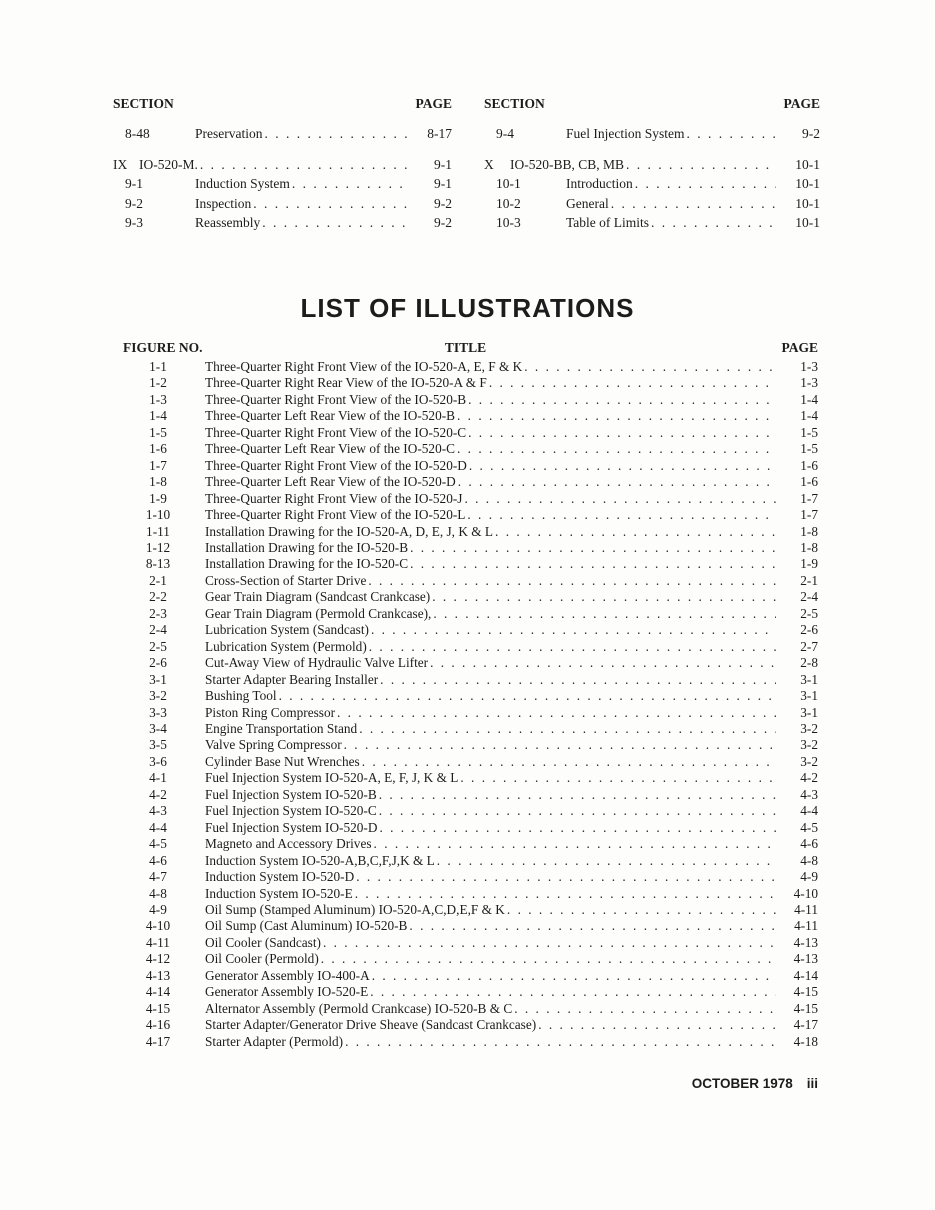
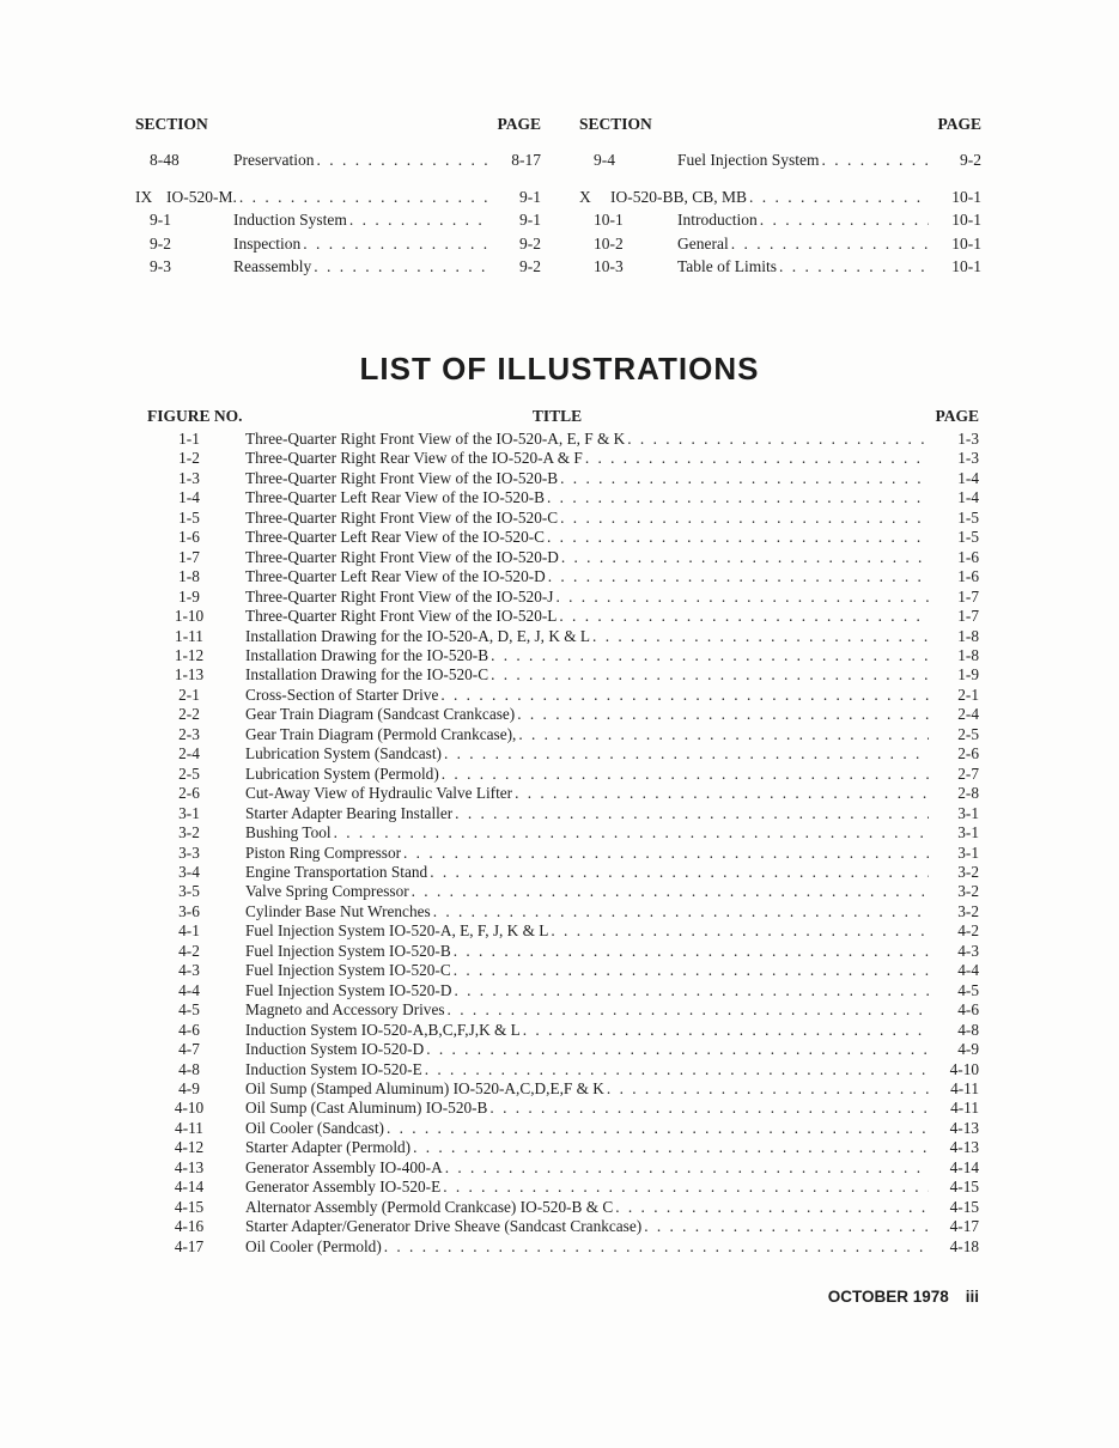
  SECTION
  PAGE
  8-48
  Preservation
  8-17
  IX
  IO-520-M.
  9-1
  9-1
  Induction System
  9-1
  9-2
  Inspection
  9-2
  9-3
  Reassembly
  9-2
  SECTION
  PAGE
  9-4
  Fuel Injection System
  9-2
  X
  IO-520-BB, CB, MB
  10-1
  10-1
  Introduction
  10-1
  10-2
  General
  10-1
  10-3
  Table of Limits
  10-1
  LIST OF ILLUSTRATIONS
  FIGURE NO.
  TITLE
  PAGE
  1-1
  Three-Quarter Right Front View of the IO-520-A, E, F & K
  1-3
  1-2
  Three-Quarter Right Rear View of the IO-520-A & F
  1-3
  1-3
  Three-Quarter Right Front View of the IO-520-B
  1-4
  1-4
  Three-Quarter Left Rear View of the IO-520-B
  1-4
  1-5
  Three-Quarter Right Front View of the IO-520-C
  1-5
  1-6
  Three-Quarter Left Rear View of the IO-520-C
  1-5
  1-7
  Three-Quarter Right Front View of the IO-520-D
  1-6
  1-8
  Three-Quarter Left Rear View of the IO-520-D
  1-6
  1-9
  Three-Quarter Right Front View of the IO-520-J
  1-7
  1-10
  Three-Quarter Right Front View of the IO-520-L
  1-7
  1-11
  Installation Drawing for the IO-520-A, D, E, J, K & L
  1-8
  1-12
  Installation Drawing for the IO-520-B
  1-8
- 8-13
+ 1-13
  Installation Drawing for the IO-520-C
  1-9
  2-1
  Cross-Section of Starter Drive
  2-1
  2-2
  Gear Train Diagram (Sandcast Crankcase)
  2-4
  2-3
  Gear Train Diagram (Permold Crankcase),
  2-5
  2-4
  Lubrication System (Sandcast)
  2-6
  2-5
  Lubrication System (Permold)
  2-7
  2-6
  Cut-Away View of Hydraulic Valve Lifter
  2-8
  3-1
  Starter Adapter Bearing Installer
  3-1
  3-2
  Bushing Tool
  3-1
  3-3
  Piston Ring Compressor
  3-1
  3-4
  Engine Transportation Stand
  3-2
  3-5
  Valve Spring Compressor
  3-2
  3-6
  Cylinder Base Nut Wrenches
  3-2
  4-1
  Fuel Injection System IO-520-A, E, F, J, K & L
  4-2
  4-2
  Fuel Injection System IO-520-B
  4-3
  4-3
  Fuel Injection System IO-520-C
  4-4
  4-4
  Fuel Injection System IO-520-D
  4-5
  4-5
  Magneto and Accessory Drives
  4-6
  4-6
  Induction System IO-520-A,B,C,F,J,K & L
  4-8
  4-7
  Induction System IO-520-D
  4-9
  4-8
  Induction System IO-520-E
  4-10
  4-9
  Oil Sump (Stamped Aluminum) IO-520-A,C,D,E,F & K
  4-11
  4-10
  Oil Sump (Cast Aluminum) IO-520-B
  4-11
  4-11
  Oil Cooler (Sandcast)
  4-13
  4-12
- Oil Cooler (Permold)
+ Starter Adapter (Permold)
  4-13
  4-13
  Generator Assembly IO-400-A
  4-14
  4-14
  Generator Assembly IO-520-E
  4-15
  4-15
  Alternator Assembly (Permold Crankcase) IO-520-B & C
  4-15
  4-16
  Starter Adapter/Generator Drive Sheave (Sandcast Crankcase)
  4-17
  4-17
- Starter Adapter (Permold)
+ Oil Cooler (Permold)
  4-18
  OCTOBER 1978
  iii
